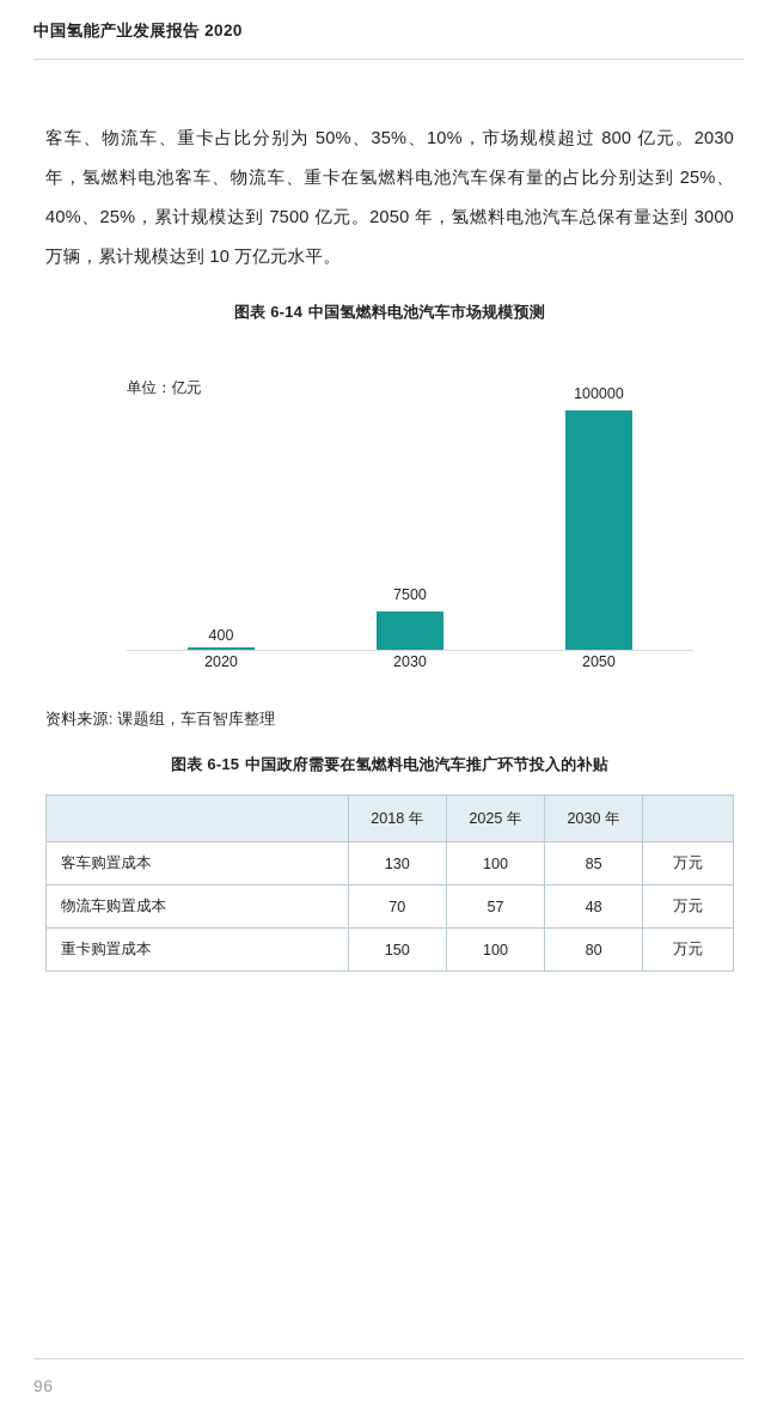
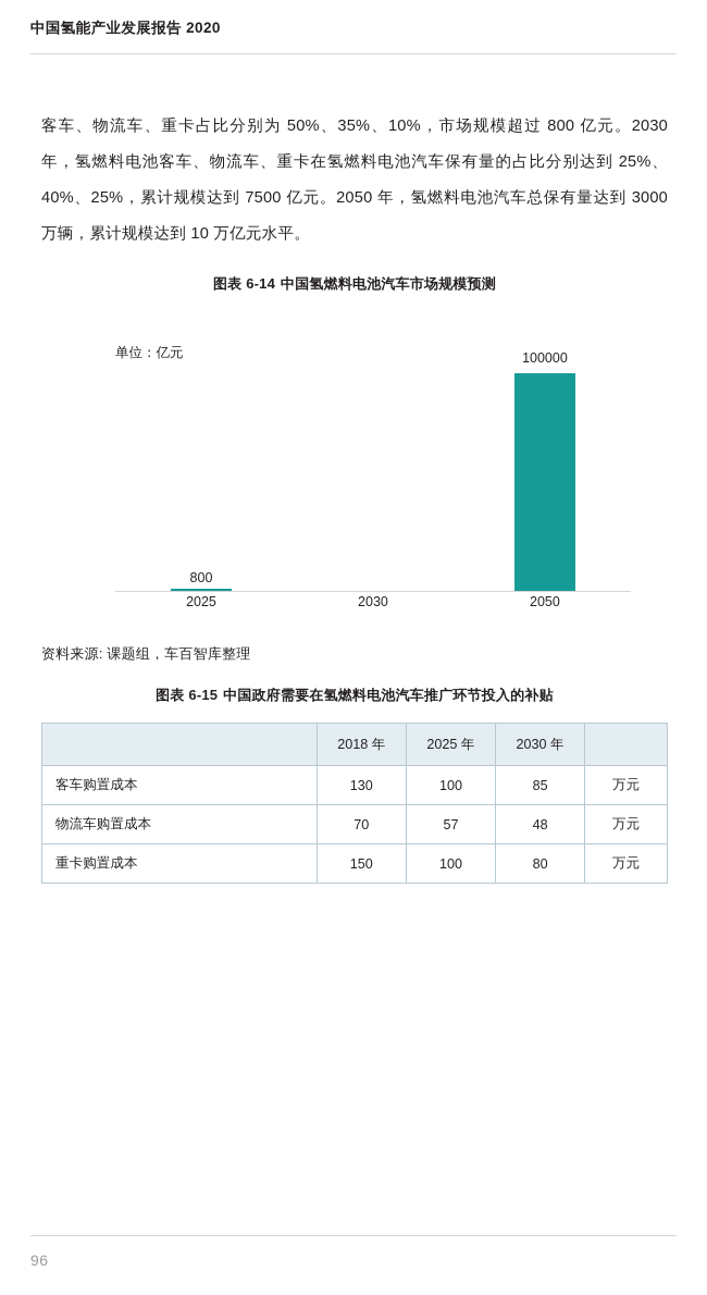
  中国氢能产业发展报告 2020
  客车、物流车、重卡占比分别为 50%、35%、10%，市场规模超过 800 亿元。2030 年，氢燃料电池客车、物流车、重卡在氢燃料电池汽车保有量的占比分别达到 25%、40%、25%，累计规模达到 7500 亿元。2050 年，氢燃料电池汽车总保有量达到 3000 万辆，累计规模达到 10 万亿元水平。
  图表 6-14 中国氢燃料电池汽车市场规模预测
  单位：亿元
- 400
+ 800
- 7500
  100000
- 2020
+ 2025
  2030
  2050
  资料来源: 课题组，车百智库整理
  图表 6-15 中国政府需要在氢燃料电池汽车推广环节投入的补贴
  	2018 年	2025 年	2030 年
  客车购置成本	130	100	85	万元
  物流车购置成本	70	57	48	万元
  重卡购置成本	150	100	80	万元
  96
